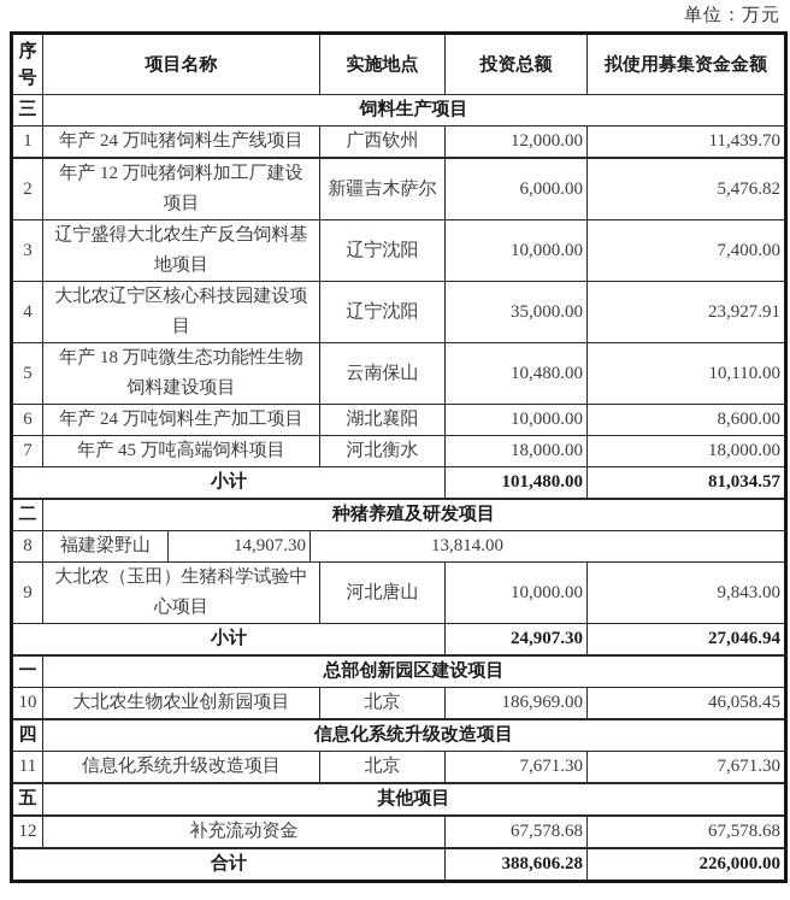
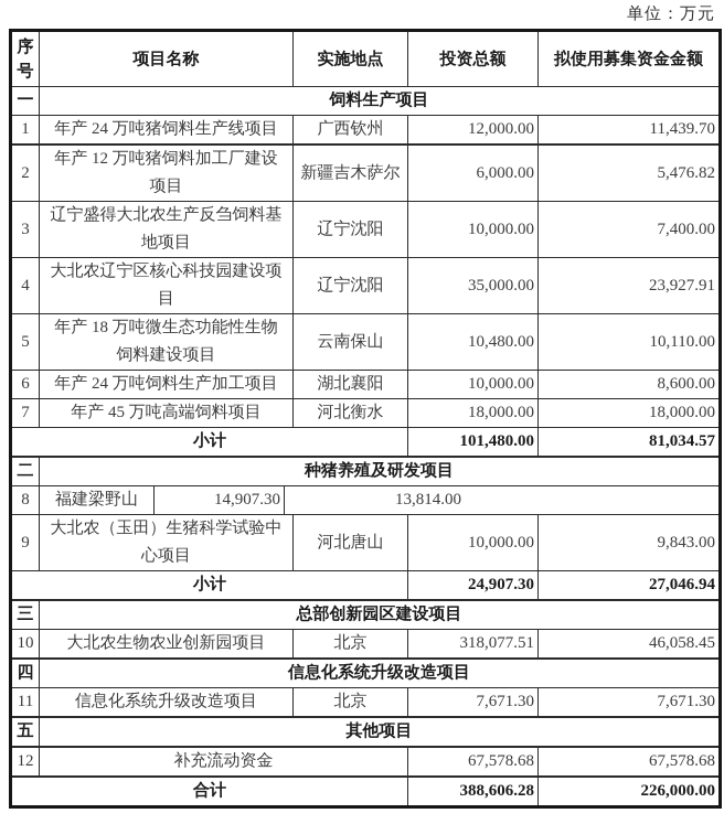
  单位：万元
  序号
  项目名称
  实施地点
  投资总额
  拟使用募集资金金额
- 三
+ 一
  饲料生产项目
  1
  年产 24 万吨猪饲料生产线项目
  广西钦州
  12,000.00
  11,439.70
  2
  年产 12 万吨猪饲料加工厂建设
  项目
  新疆吉木萨尔
  6,000.00
  5,476.82
  3
  辽宁盛得大北农生产反刍饲料基
  地项目
  辽宁沈阳
  10,000.00
  7,400.00
  4
  大北农辽宁区核心科技园建设项
  目
  辽宁沈阳
  35,000.00
  23,927.91
  5
  年产 18 万吨微生态功能性生物
  饲料建设项目
  云南保山
  10,480.00
  10,110.00
  6
  年产 24 万吨饲料生产加工项目
  湖北襄阳
  10,000.00
  8,600.00
  7
  年产 45 万吨高端饲料项目
  河北衡水
  18,000.00
  18,000.00
  小计
  101,480.00
  81,034.57
  二
  种猪养殖及研发项目
  8
  福建梁野山
  14,907.30
  13,814.00
  9
  大北农（玉田）生猪科学试验中
  心项目
  河北唐山
  10,000.00
  9,843.00
  小计
  24,907.30
  27,046.94
- 一
+ 三
  总部创新园区建设项目
  10
  大北农生物农业创新园项目
  北京
- 186,969.00
+ 318,077.51
  46,058.45
  四
  信息化系统升级改造项目
  11
  信息化系统升级改造项目
  北京
  7,671.30
  7,671.30
  五
  其他项目
  12
  补充流动资金
  67,578.68
  67,578.68
  合计
  388,606.28
  226,000.00
